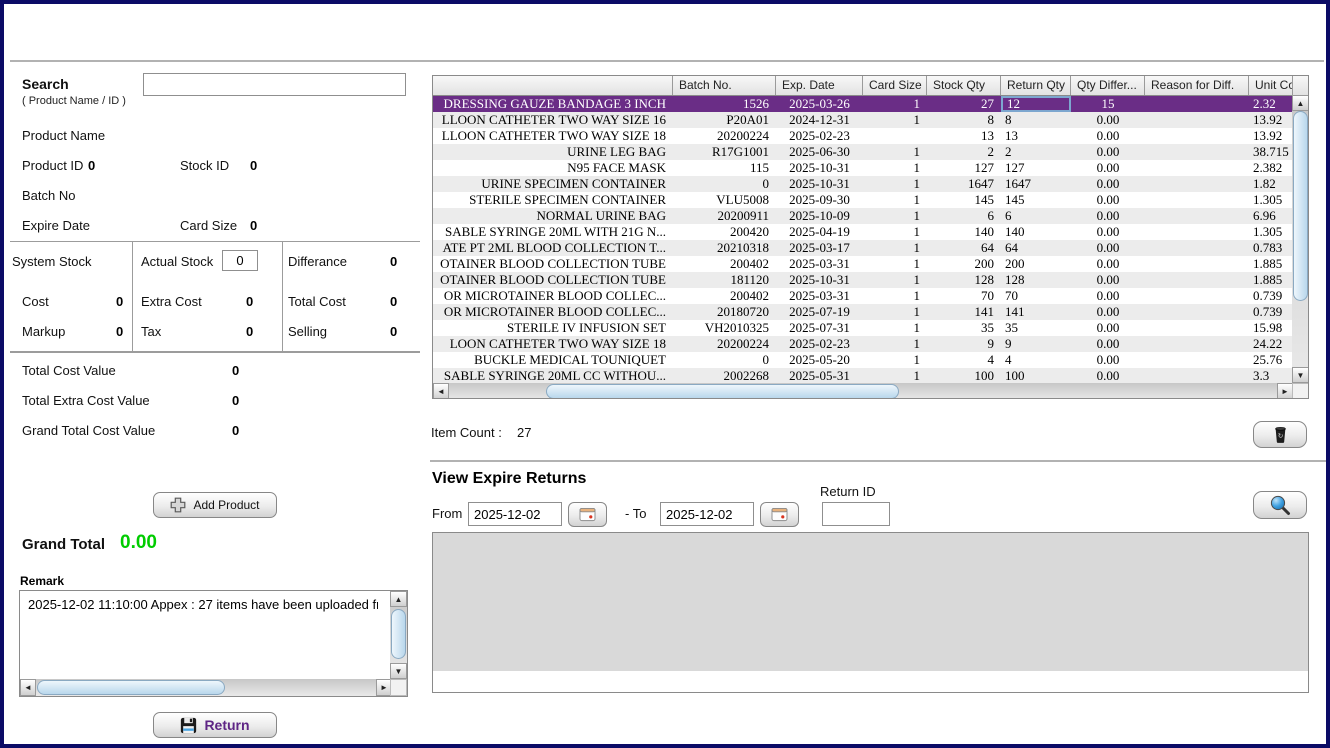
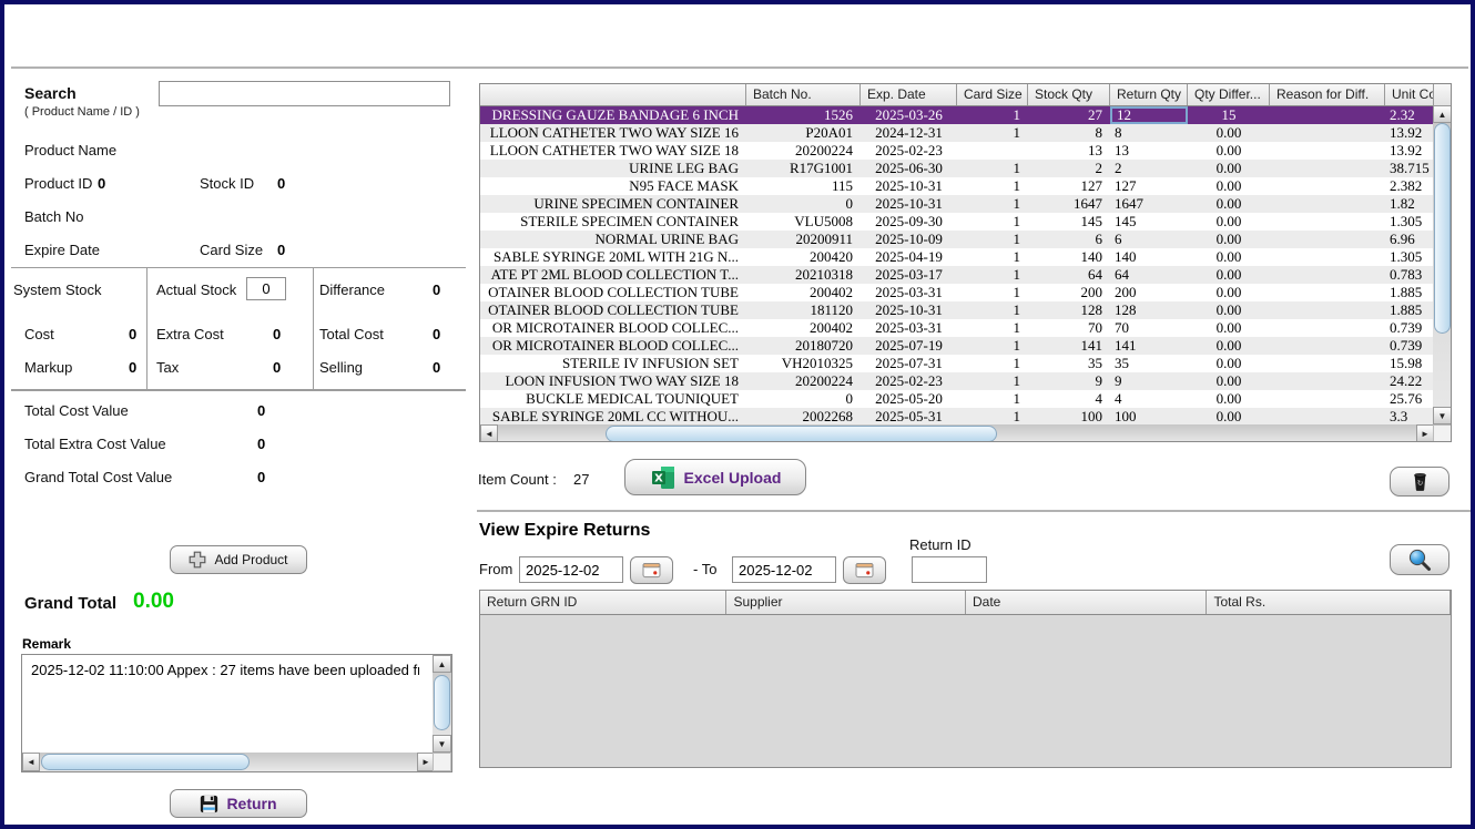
  Search
  ( Product Name / ID )
  Product Name
  Product ID
  0
  Stock ID
  0
  Batch No
  Expire Date
  Card Size
  0
  System Stock
  Actual Stock
  0
  Differance
  0
  Cost
  0
  Extra Cost
  0
  Total Cost
  0
  Markup
  0
  Tax
  0
  Selling
  0
  Total Cost Value
  0
  Total Extra Cost Value
  0
  Grand Total Cost Value
  0
  Add Product
  Grand Total
  0.00
  Remark
  2025-12-02 11:10:00 Appex : 27 items have been uploaded f
  ▲
  ▼
  ◄
  ►
  Return
  Batch No.
  Exp. Date
  Card Size
  Stock Qty
  Return Qty
  Qty Differ...
  Reason for Diff.
  Unit Co
- DRESSING GAUZE BANDAGE 3 INCH
+ DRESSING GAUZE BANDAGE 6 INCH
  1526
  2025-03-26
  1
  27
  12
  15
  2.32
  LLOON CATHETER TWO WAY SIZE 16
  P20A01
  2024-12-31
  1
  8
  8
  0.00
  13.92
  LLOON CATHETER TWO WAY SIZE 18
  20200224
  2025-02-23
  13
  13
  0.00
  13.92
  URINE LEG BAG
  R17G1001
  2025-06-30
  1
  2
  2
  0.00
  38.715
  N95 FACE MASK
  115
  2025-10-31
  1
  127
  127
  0.00
  2.382
  URINE SPECIMEN CONTAINER
  0
  2025-10-31
  1
  1647
  1647
  0.00
  1.82
  STERILE SPECIMEN CONTAINER
  VLU5008
  2025-09-30
  1
  145
  145
  0.00
  1.305
  NORMAL URINE BAG
  20200911
  2025-10-09
  1
  6
  6
  0.00
  6.96
  SABLE SYRINGE 20ML WITH 21G N...
  200420
  2025-04-19
  1
  140
  140
  0.00
  1.305
  ATE PT 2ML BLOOD COLLECTION T...
  20210318
  2025-03-17
  1
  64
  64
  0.00
  0.783
  OTAINER BLOOD COLLECTION TUBE
  200402
  2025-03-31
  1
  200
  200
  0.00
  1.885
  OTAINER BLOOD COLLECTION TUBE
  181120
  2025-10-31
  1
  128
  128
  0.00
  1.885
  OR MICROTAINER BLOOD COLLEC...
  200402
  2025-03-31
  1
  70
  70
  0.00
  0.739
  OR MICROTAINER BLOOD COLLEC...
  20180720
  2025-07-19
  1
  141
  141
  0.00
  0.739
  STERILE IV INFUSION SET
  VH2010325
  2025-07-31
  1
  35
  35
  0.00
  15.98
- LOON CATHETER TWO WAY SIZE 18
+ LOON INFUSION TWO WAY SIZE 18
  20200224
  2025-02-23
  1
  9
  9
  0.00
  24.22
  BUCKLE MEDICAL TOUNIQUET
  0
  2025-05-20
  1
  4
  4
  0.00
  25.76
  SABLE SYRINGE 20ML CC WITHOU...
  2002268
  2025-05-31
  1
  100
  100
  0.00
  3.3
  ▲
  ▼
  ◄
  ►
  Item Count :
  27
+ X
+ Excel Upload
  ↻
  View Expire Returns
  From
  2025-12-02
  - To
  2025-12-02
  Return ID
+ Return GRN ID
+ Supplier
+ Date
+ Total Rs.
